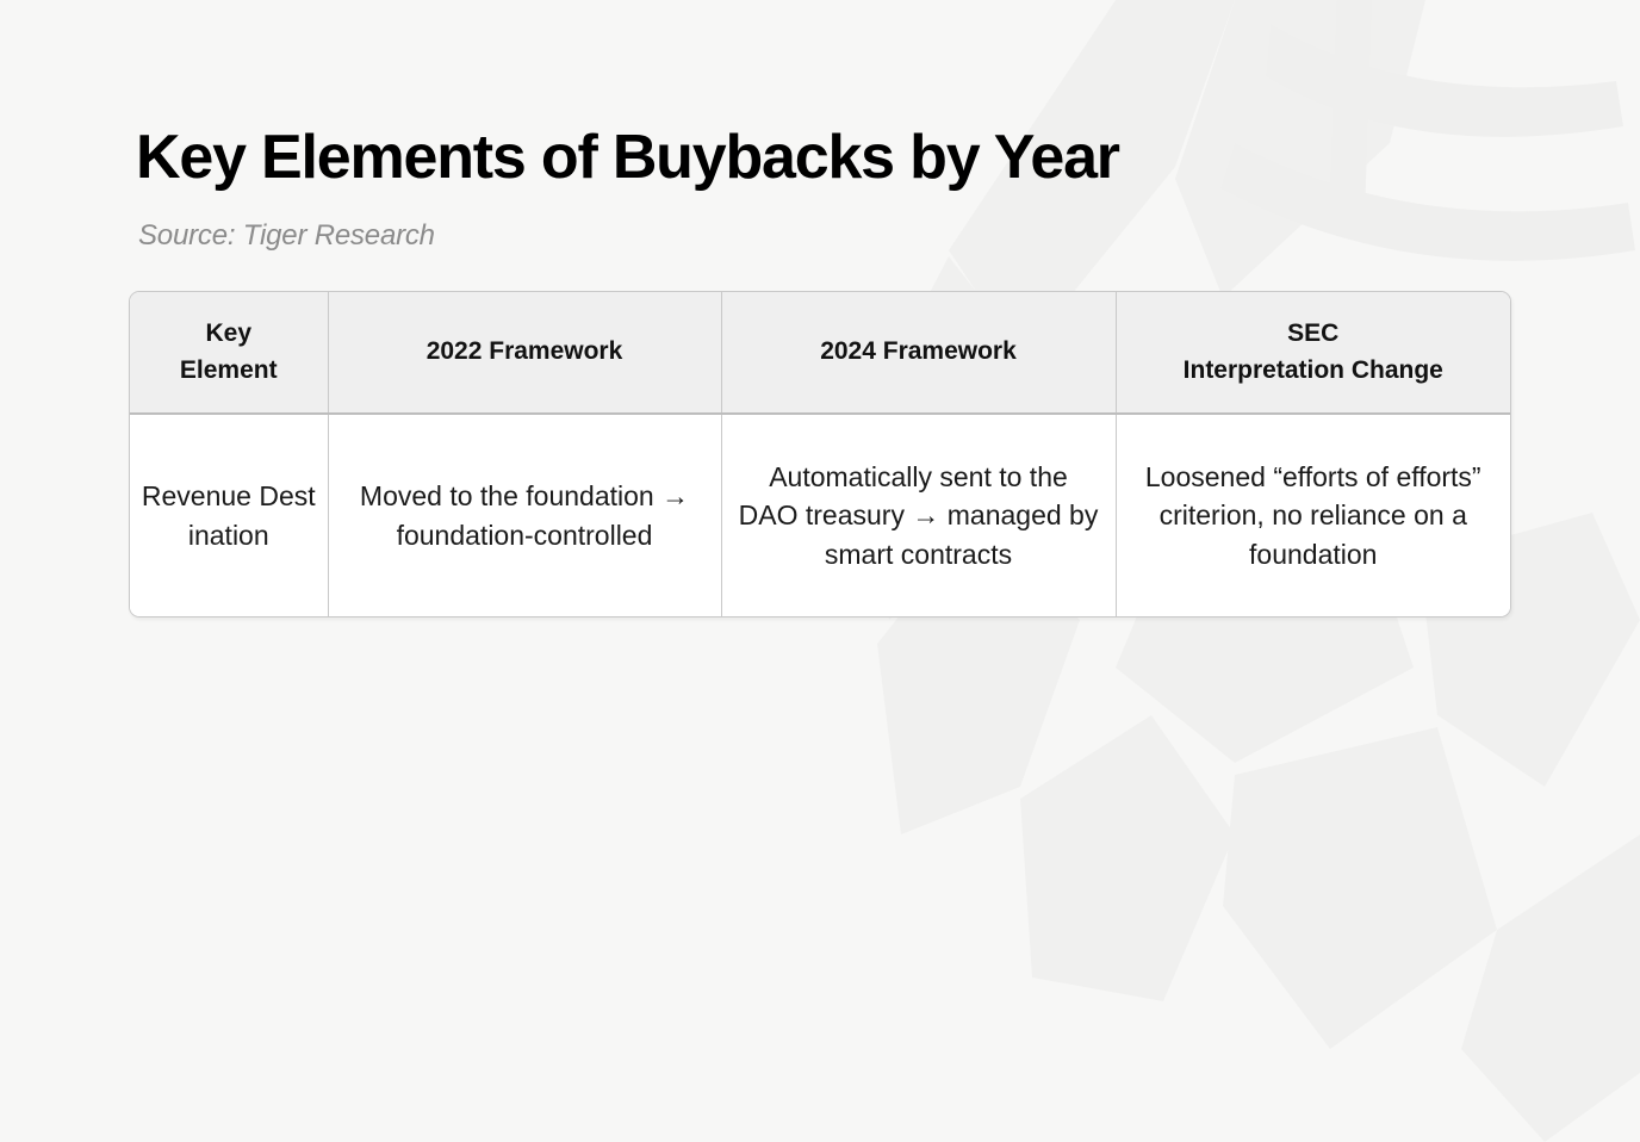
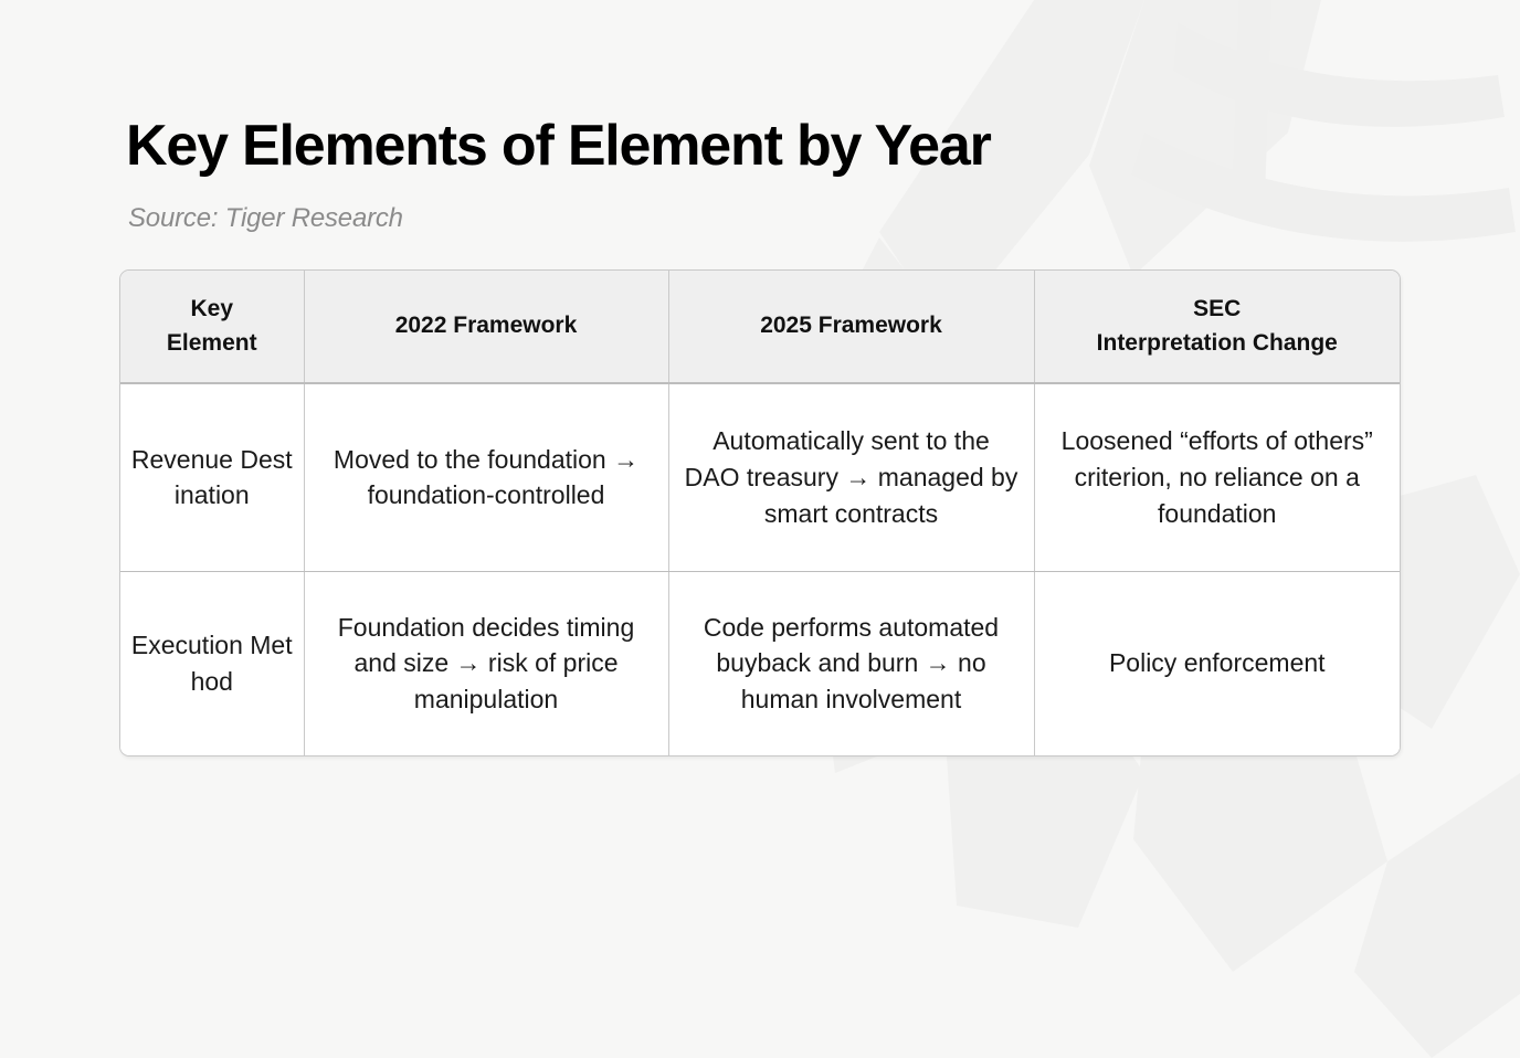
- Key Elements of Buybacks by Year
+ Key Elements of Element by Year
  Source: Tiger Research
- Key Element	2022 Framework	2024 Framework	SEC Interpretation Change
+ Key Element	2022 Framework	2025 Framework	SEC Interpretation Change
- Revenue Destination	Moved to the foundation → foundation-controlled	Automatically sent to the DAO treasury → managed by smart contracts	Loosened “efforts of efforts” criterion, no reliance on a foundation
+ Revenue Destination	Moved to the foundation → foundation-controlled	Automatically sent to the DAO treasury → managed by smart contracts	Loosened “efforts of others” criterion, no reliance on a foundation
+ Execution Method	Foundation decides timing and size → risk of price manipulation	Code performs automated buyback and burn → no human involvement	Policy enforcement
